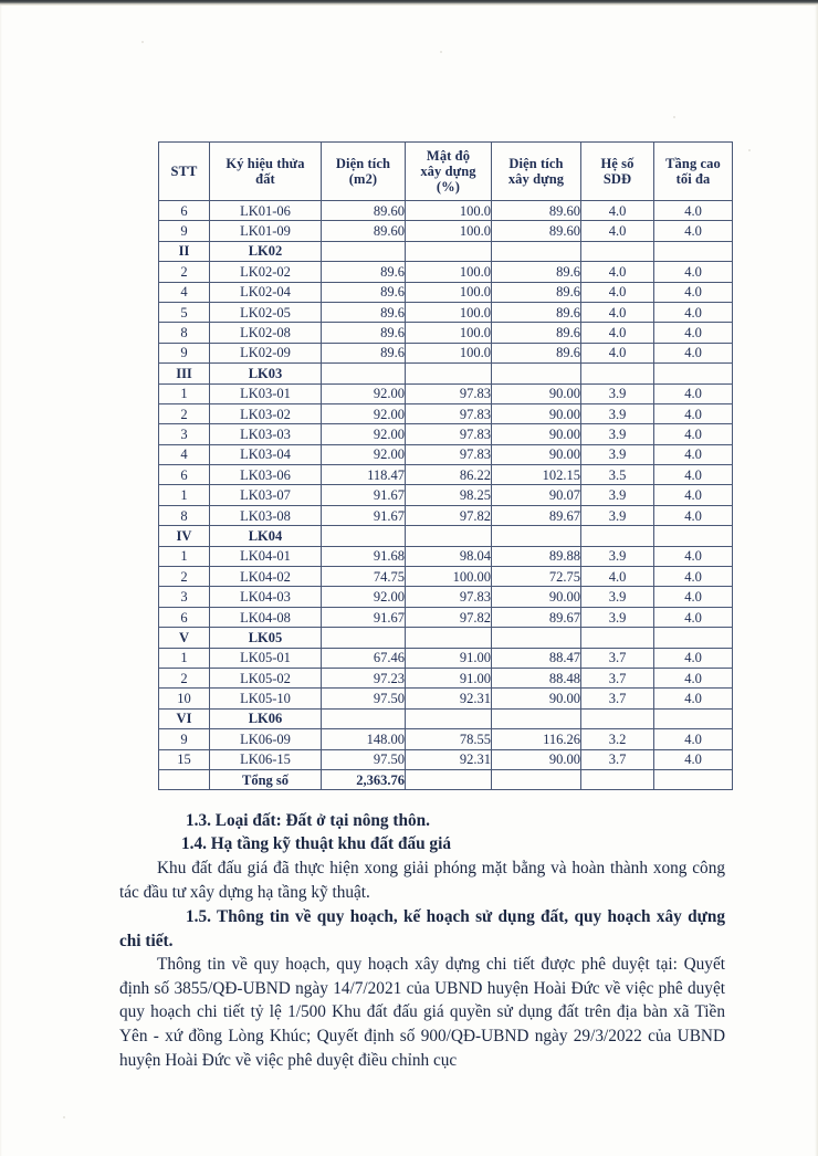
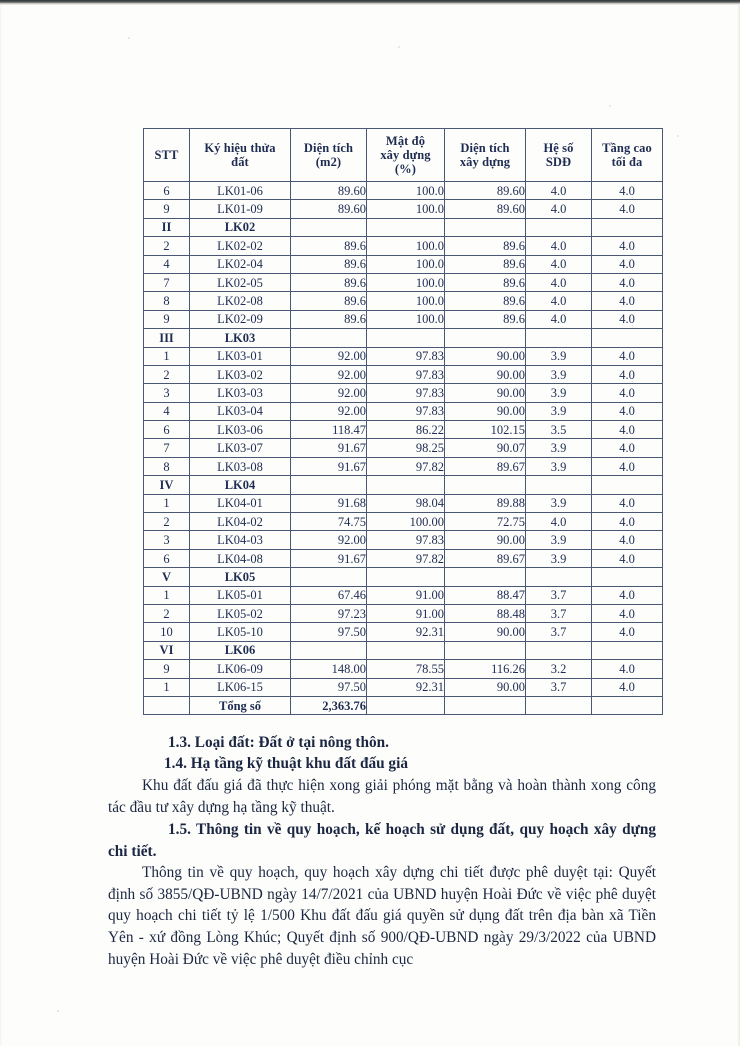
  STT	Ký hiệu thửa đất	Diện tích (m2)	Mật độ xây dựng (%)	Diện tích xây dựng	Hệ số SDĐ	Tầng cao tối đa
  6	LK01-06	89.60	100.0	89.60	4.0	4.0
  9	LK01-09	89.60	100.0	89.60	4.0	4.0
  II	LK02
  2	LK02-02	89.6	100.0	89.6	4.0	4.0
  4	LK02-04	89.6	100.0	89.6	4.0	4.0
- 5	LK02-05	89.6	100.0	89.6	4.0	4.0
+ 7	LK02-05	89.6	100.0	89.6	4.0	4.0
  8	LK02-08	89.6	100.0	89.6	4.0	4.0
  9	LK02-09	89.6	100.0	89.6	4.0	4.0
  III	LK03
  1	LK03-01	92.00	97.83	90.00	3.9	4.0
  2	LK03-02	92.00	97.83	90.00	3.9	4.0
  3	LK03-03	92.00	97.83	90.00	3.9	4.0
  4	LK03-04	92.00	97.83	90.00	3.9	4.0
  6	LK03-06	118.47	86.22	102.15	3.5	4.0
- 1	LK03-07	91.67	98.25	90.07	3.9	4.0
+ 7	LK03-07	91.67	98.25	90.07	3.9	4.0
  8	LK03-08	91.67	97.82	89.67	3.9	4.0
  IV	LK04
  1	LK04-01	91.68	98.04	89.88	3.9	4.0
  2	LK04-02	74.75	100.00	72.75	4.0	4.0
  3	LK04-03	92.00	97.83	90.00	3.9	4.0
  6	LK04-08	91.67	97.82	89.67	3.9	4.0
  V	LK05
  1	LK05-01	67.46	91.00	88.47	3.7	4.0
  2	LK05-02	97.23	91.00	88.48	3.7	4.0
  10	LK05-10	97.50	92.31	90.00	3.7	4.0
  VI	LK06
  9	LK06-09	148.00	78.55	116.26	3.2	4.0
- 15	LK06-15	97.50	92.31	90.00	3.7	4.0
+ 1	LK06-15	97.50	92.31	90.00	3.7	4.0
  	Tổng số	2,363.76
  1.3. Loại đất: Đất ở tại nông thôn.
  1.4. Hạ tầng kỹ thuật khu đất đấu giá
  Khu đất đấu giá đã thực hiện xong giải phóng mặt bằng và hoàn thành xong công tác đầu tư xây dựng hạ tầng kỹ thuật.
  1.5. Thông tin về quy hoạch, kế hoạch sử dụng đất, quy hoạch xây dựng chi tiết.
  Thông tin về quy hoạch, quy hoạch xây dựng chi tiết được phê duyệt tại: Quyết định số 3855/QĐ-UBND ngày 14/7/2021 của UBND huyện Hoài Đức về việc phê duyệt quy hoạch chi tiết tỷ lệ 1/500 Khu đất đấu giá quyền sử dụng đất trên địa bàn xã Tiền Yên - xứ đồng Lòng Khúc; Quyết định số 900/QĐ-UBND ngày 29/3/2022 của UBND huyện Hoài Đức về việc phê duyệt điều chỉnh cục
